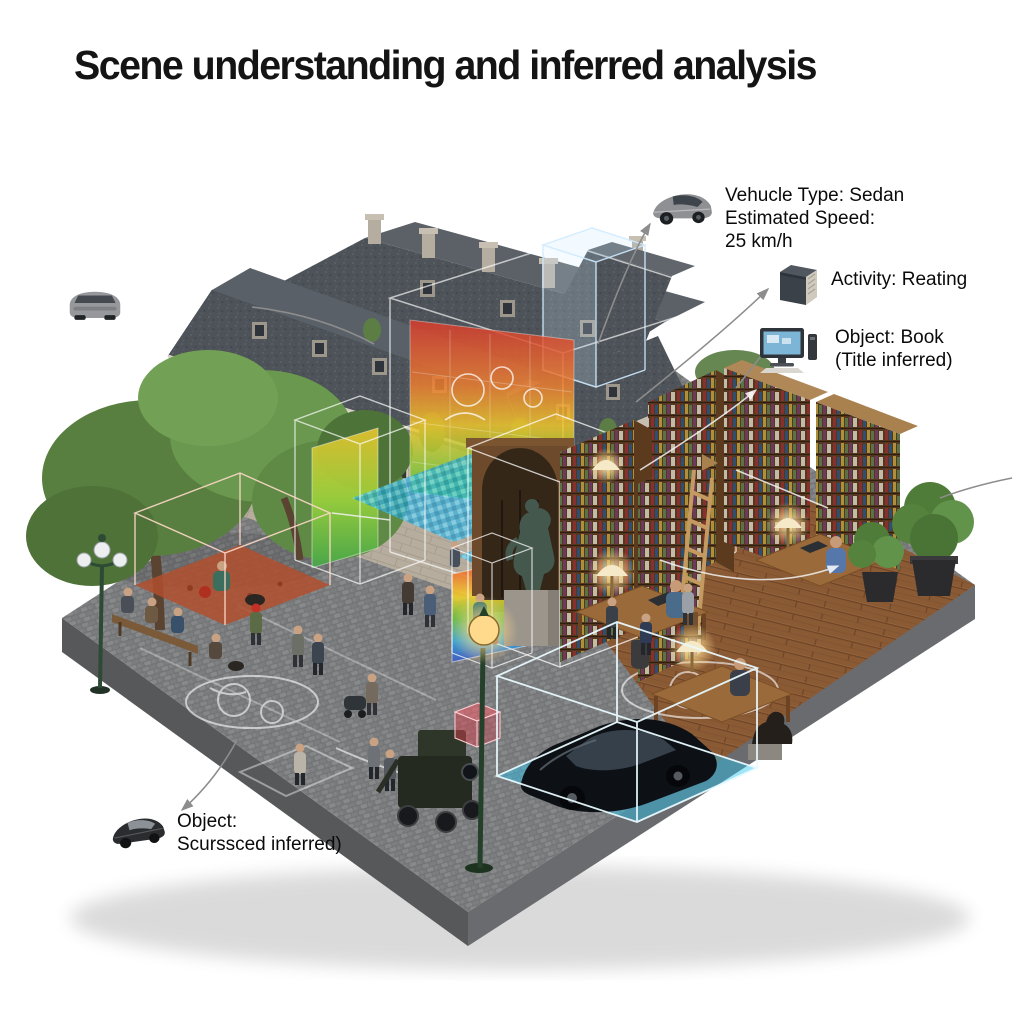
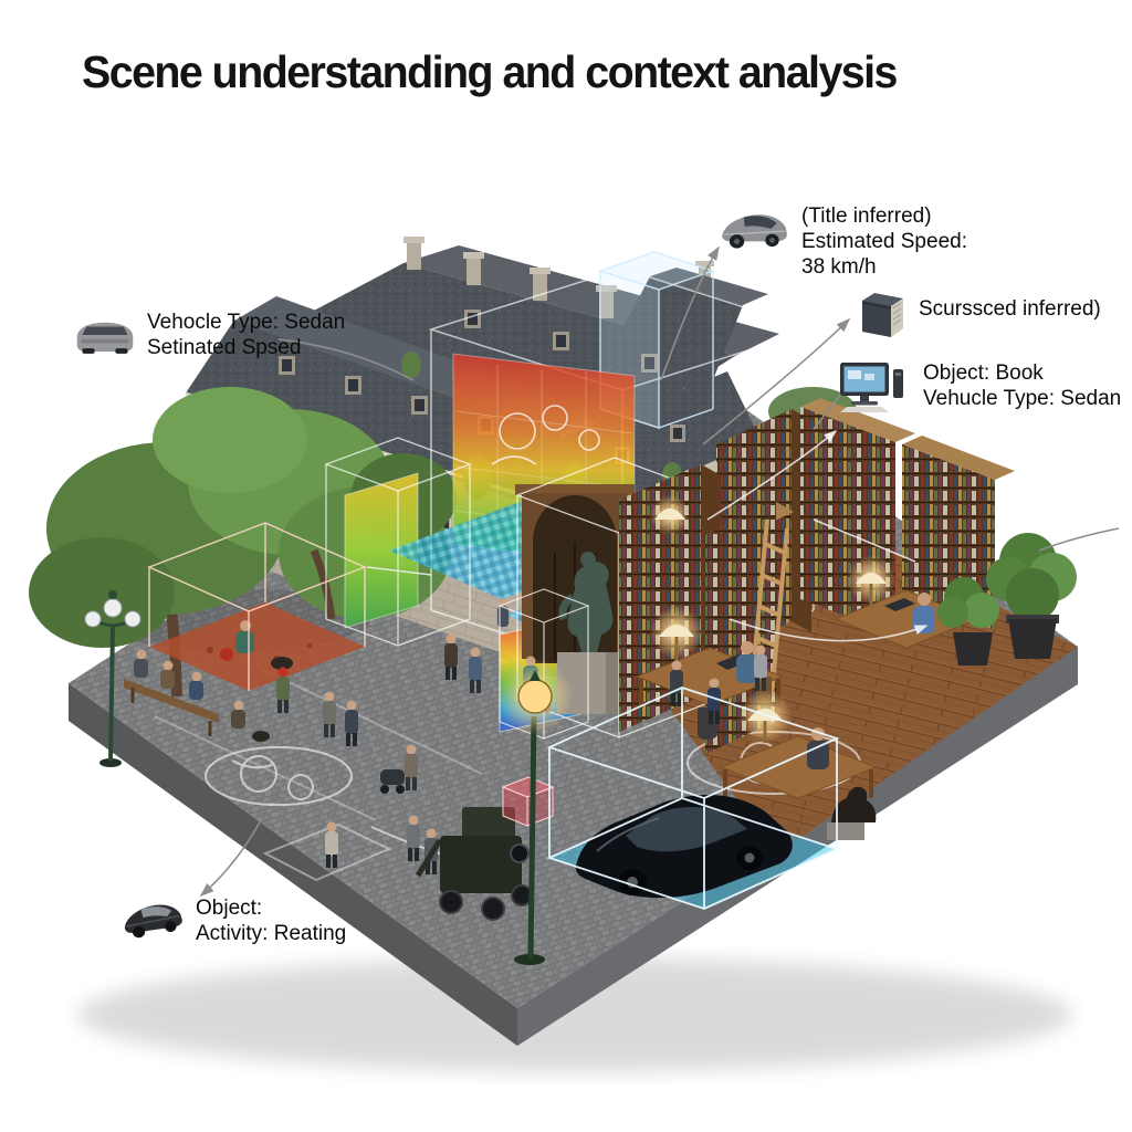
- Scene understanding and inferred analysis
+ Scene understanding and context analysis
- Vehucle Type: Sedan
+ (Title inferred)
  Estimated Speed:
- 25 km/h
+ 38 km/h
- Activity: Reating
+ Scurssced inferred)
  Object: Book
- (Title inferred)
+ Vehucle Type: Sedan
+ Vehocle Type: Sedan
+ Setinated Spsed
  Object:
- Scurssced inferred)
+ Activity: Reating
